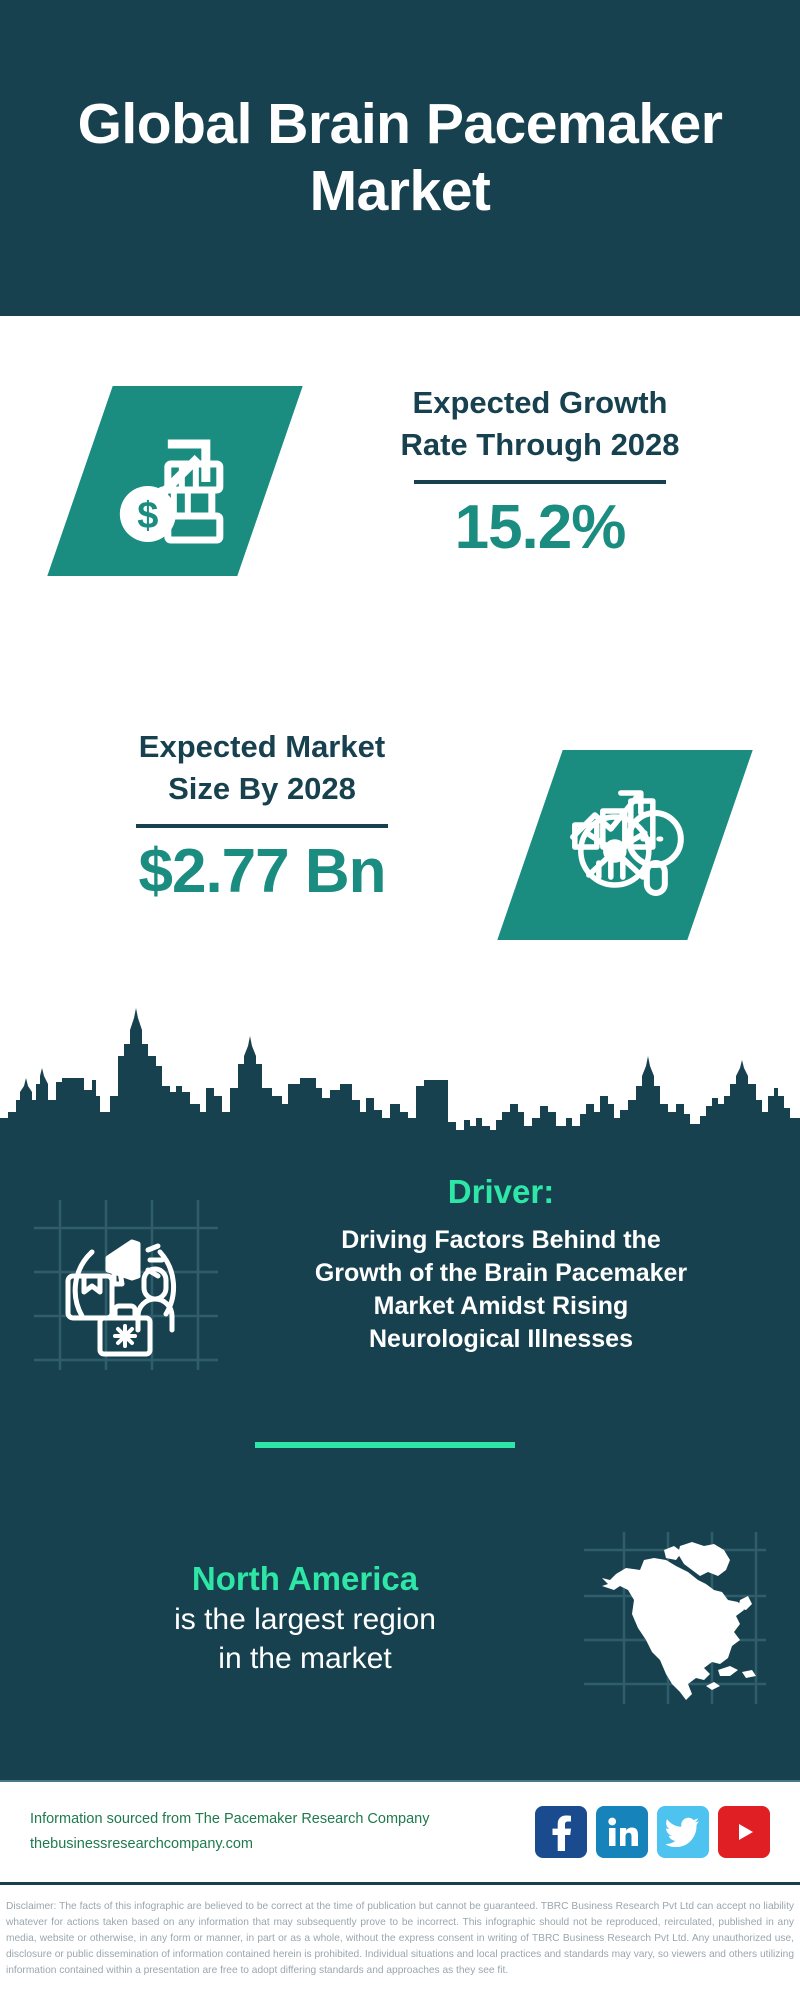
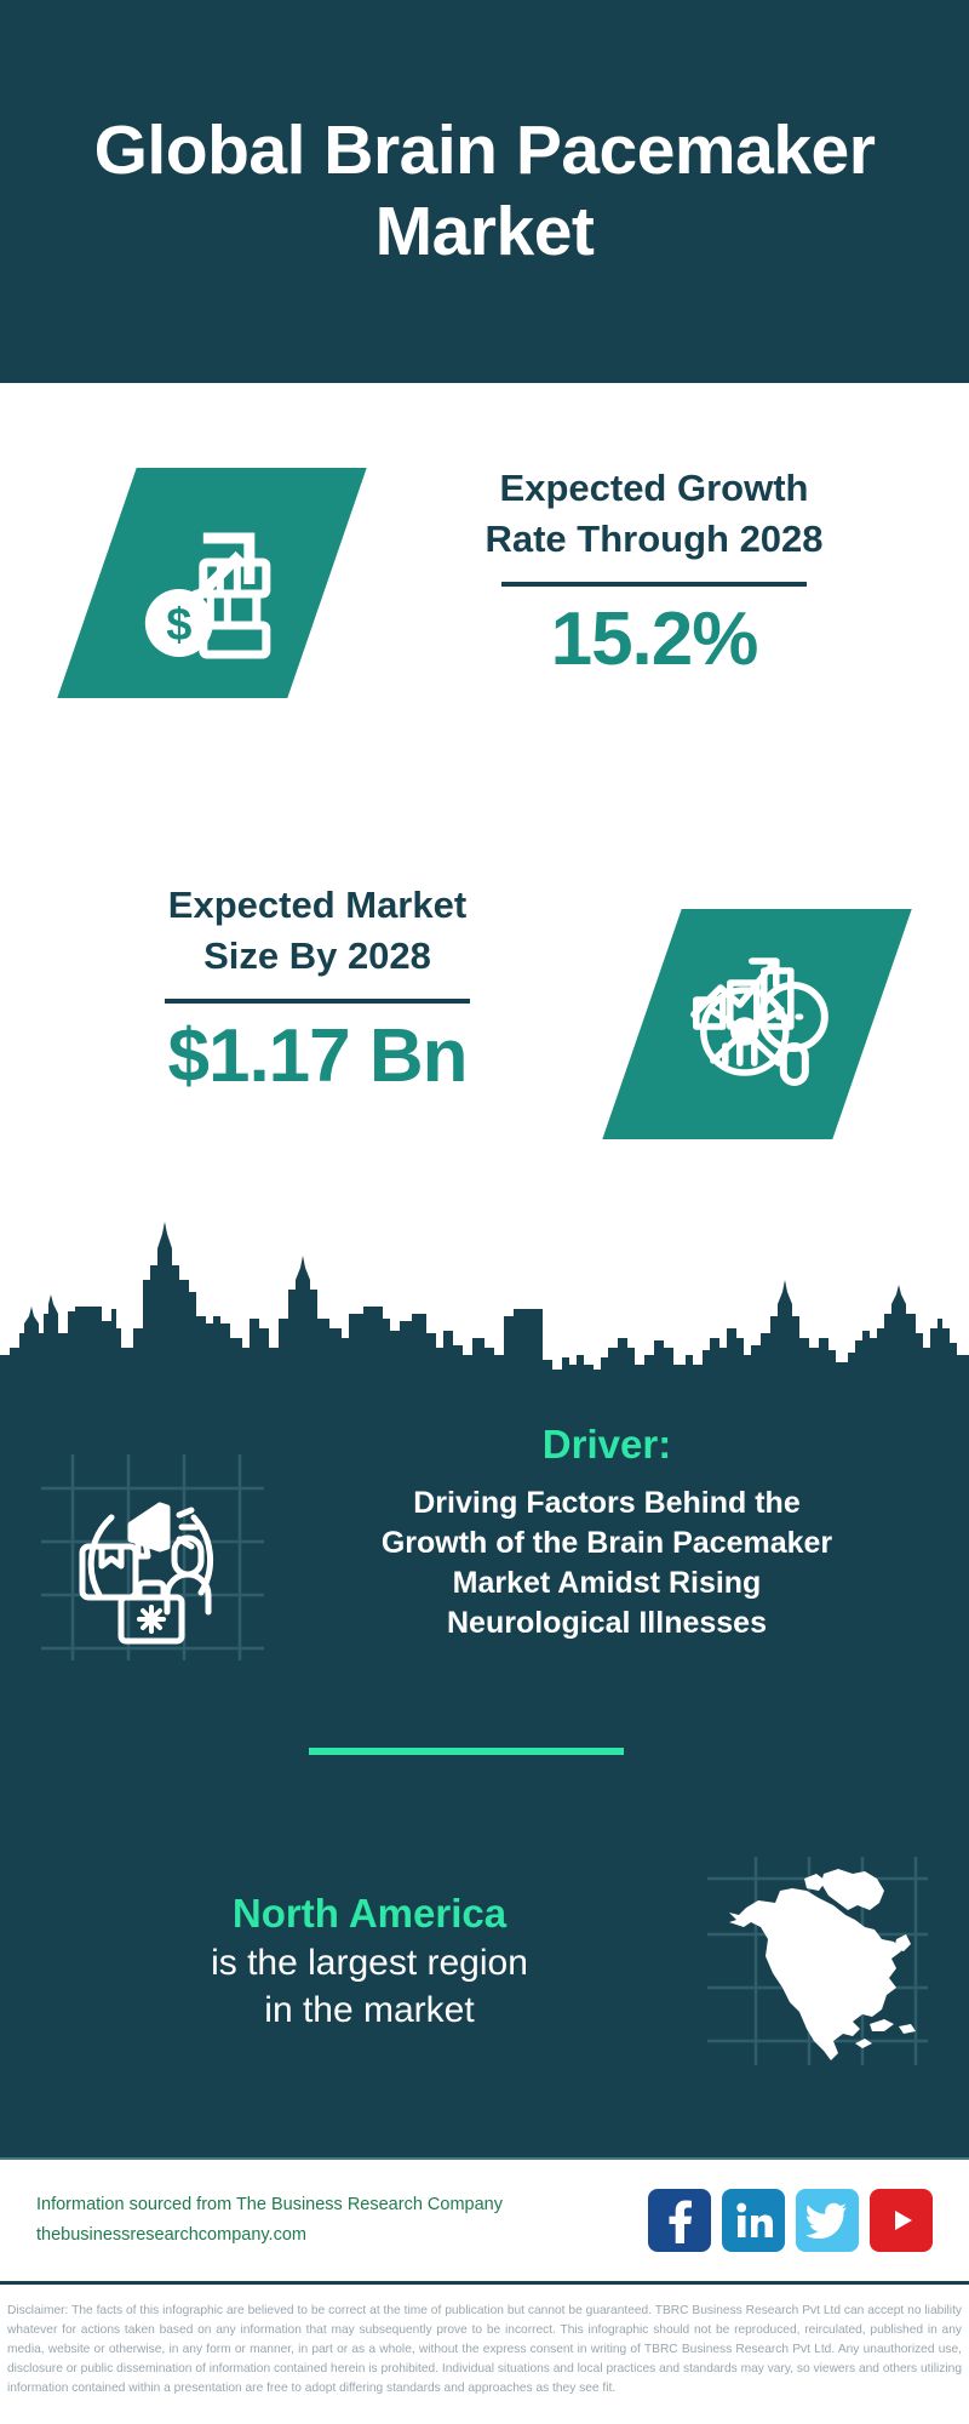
  Global Brain Pacemaker Market
  Expected Growth
  Rate Through 2028
  15.2%
  Expected Market
  Size By 2028
- $2.77 Bn
+ $1.17 Bn
  Driver:
  Driving Factors Behind the
  Growth of the Brain Pacemaker
  Market Amidst Rising
  Neurological Illnesses
  North America
  is the largest region
  in the market
- Information sourced from The Pacemaker Research Company
+ Information sourced from The Business Research Company
  thebusinessresearchcompany.com
  Disclaimer: The facts of this infographic are believed to be correct at the time of publication but cannot be guaranteed. TBRC Business Research Pvt Ltd can accept no liability whatever for actions taken based on any information that may subsequently prove to be incorrect. This infographic should not be reproduced, reirculated, published in any media, website or otherwise, in any form or manner, in part or as a whole, without the express consent in writing of TBRC Business Research Pvt Ltd. Any unauthorized use, disclosure or public dissemination of information contained herein is prohibited. Individual situations and local practices and standards may vary, so viewers and others utilizing information contained within a presentation are free to adopt differing standards and approaches as they see fit.
